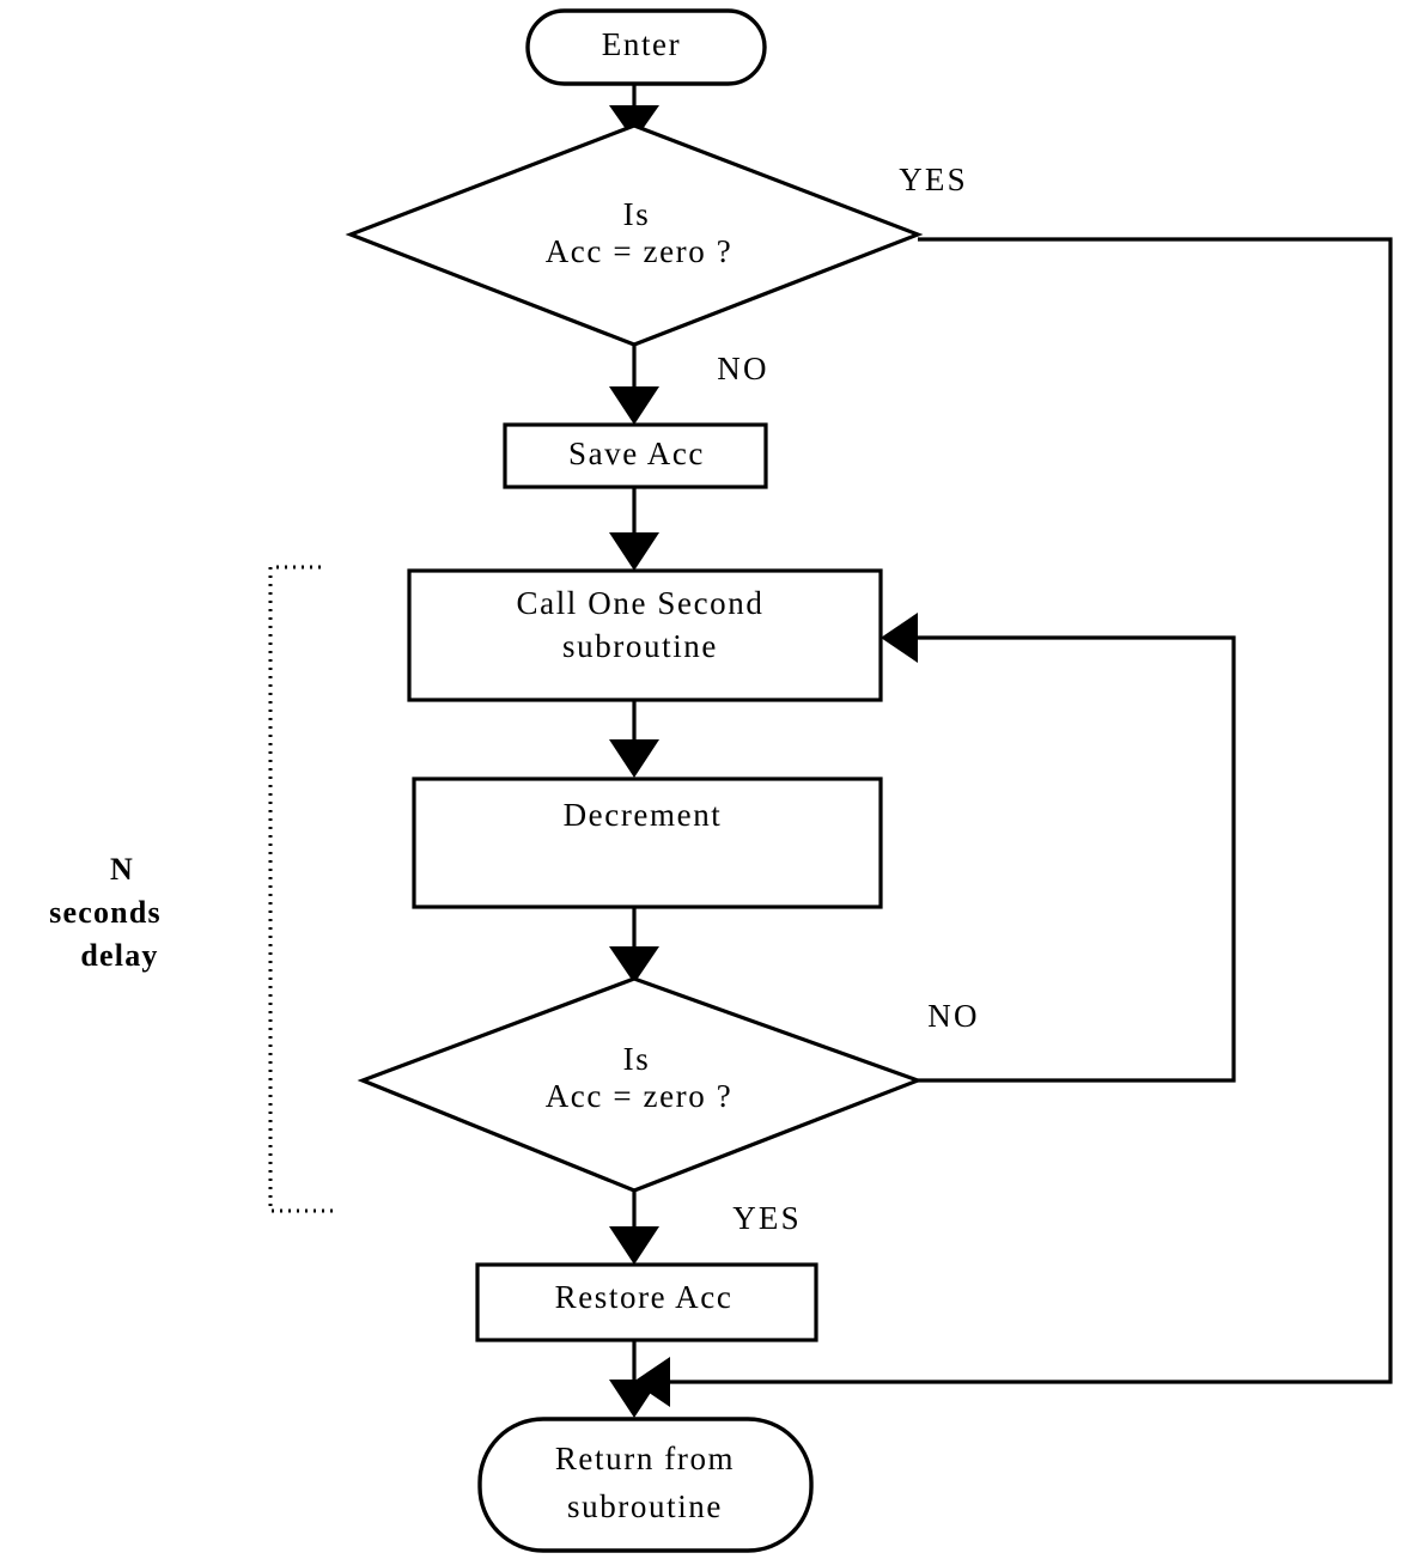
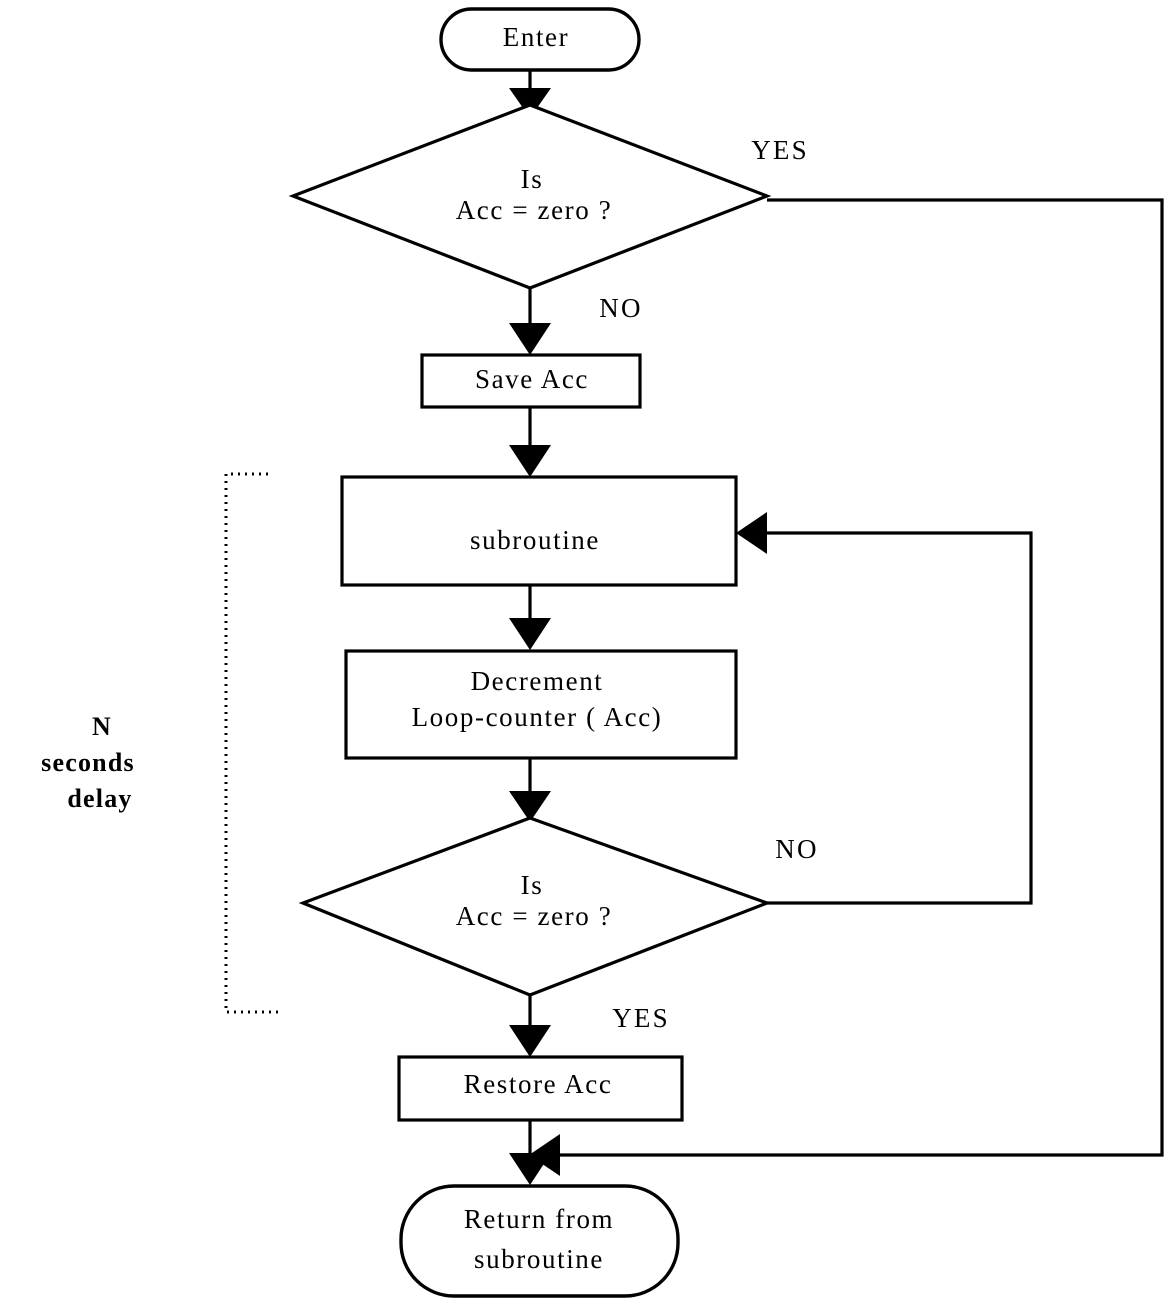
  Enter
  Is
  Acc = zero ?
  Save Acc
- Call One Second
  subroutine
  Decrement
+ Loop-counter ( Acc)
  Is
  Acc = zero ?
  Restore Acc
  Return from
  subroutine
  YES
  NO
  NO
  YES
  N
  seconds
  delay
